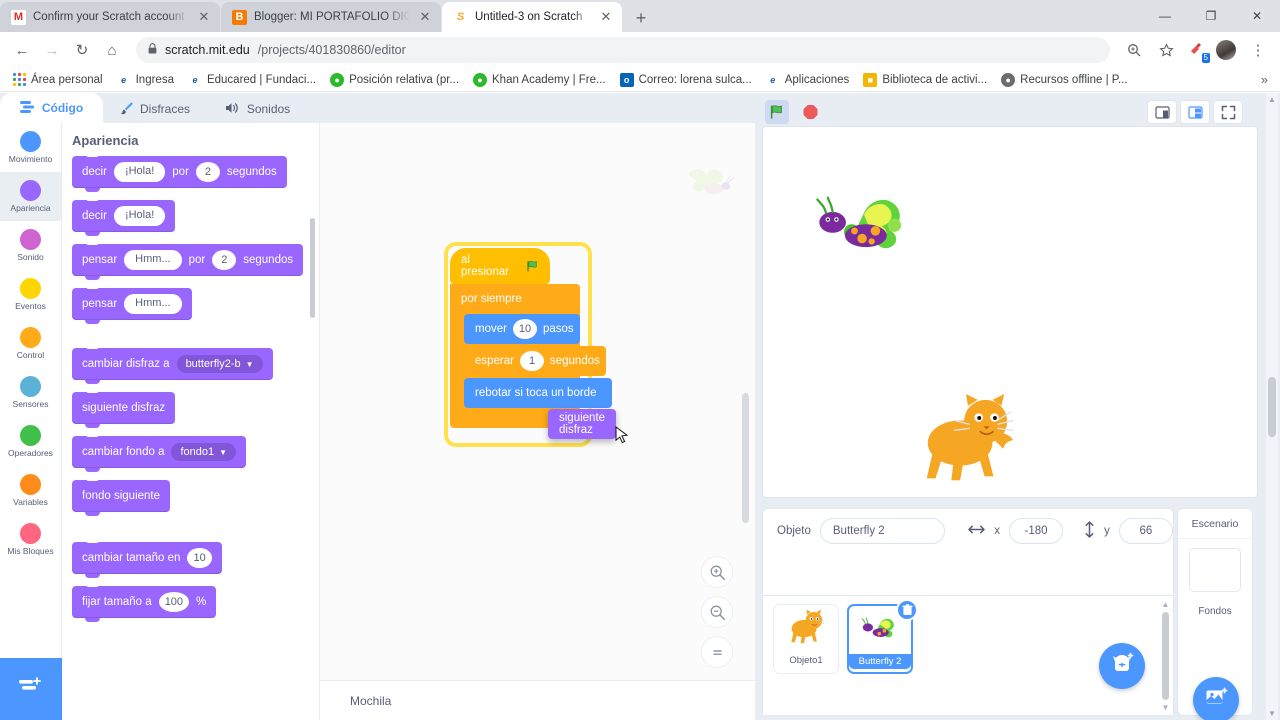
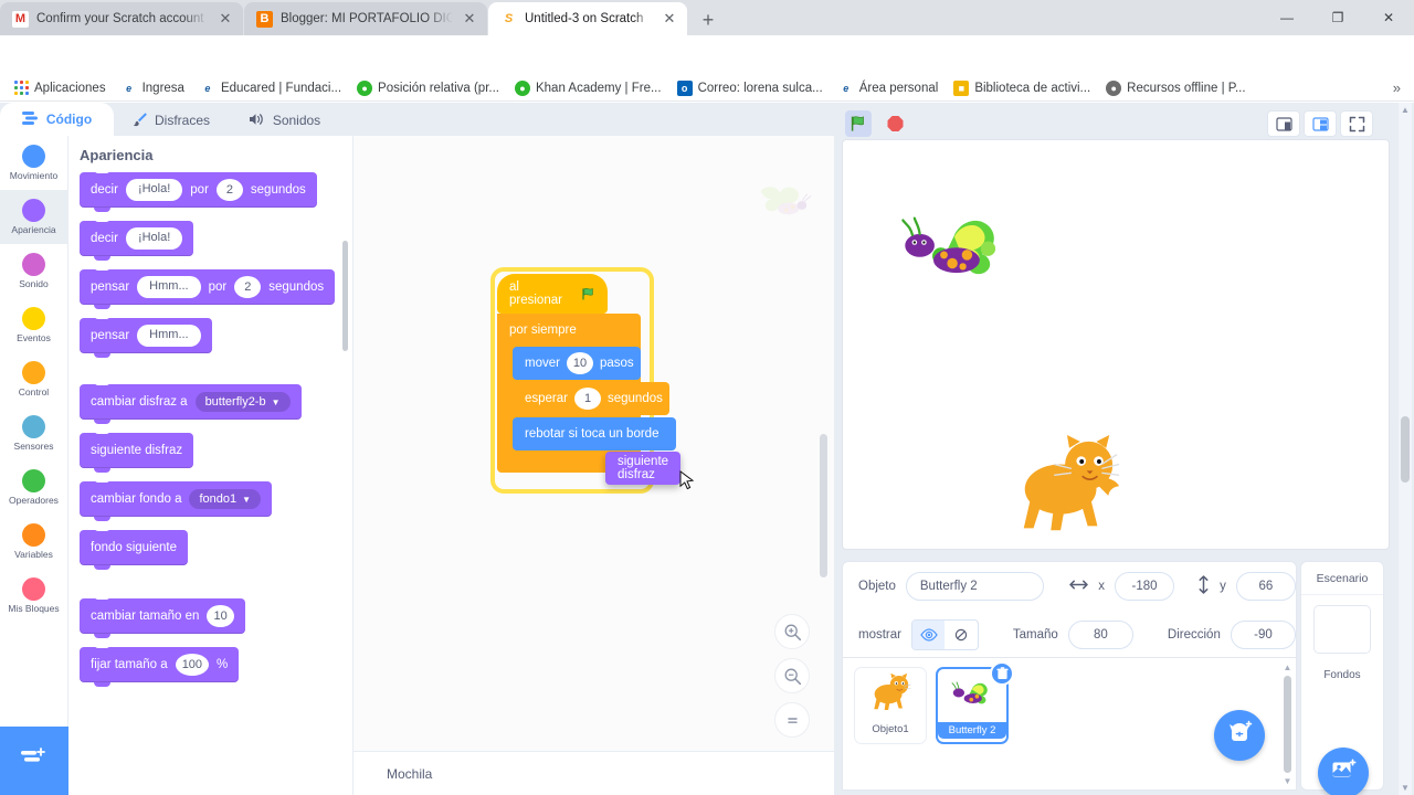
  M
  Confirm your Scratch account
  ✕
  B
  Blogger: MI PORTAFOLIO DIG
  ✕
  S
  Untitled-3 on Scratch
  ✕
  +
  —
  ❐
  ✕
- ←
- →
- ↻
- ⌂
- scratch.mit.edu
- /projects/401830860/editor
- 5
- ⋮
- Área personal
+ Aplicaciones
  e
  Ingresa
  e
  Educared | Fundaci...
  ●
  Posición relativa (pr...
  ●
  Khan Academy | Fre...
  o
  Correo: lorena sulca...
  e
- Aplicaciones
+ Área personal
  ■
  Biblioteca de activi...
  ●
  Recursos offline | P...
  »
  Código
  Disfraces
  Sonidos
  Movimiento
  Apariencia
  Sonido
  Eventos
  Control
  Sensores
  Operadores
  Variables
  Mis Bloques
  Apariencia
  decir
  ¡Hola!
  por
  2
  segundos
  decir
  ¡Hola!
  pensar
  Hmm...
  por
  2
  segundos
  pensar
  Hmm...
  cambiar disfraz a
  butterfly2-b
  ▼
  siguiente disfraz
  cambiar fondo a
  fondo1
  ▼
  fondo siguiente
  cambiar tamaño en
  10
  fijar tamaño a
  100
  %
  al presionar
  por siempre
  mover
  10
  pasos
  esperar
  1
  segundos
  rebotar si toca un borde
  siguiente disfraz
  Mochila
  Objeto
  Butterfly 2
  x
  -180
  y
  66
+ mostrar
+ Tamaño
+ 80
+ Dirección
+ -90
  Objeto1
  Butterfly 2
  ▲
  ▼
  Escenario
  Fondos
  ▲
  ▼
